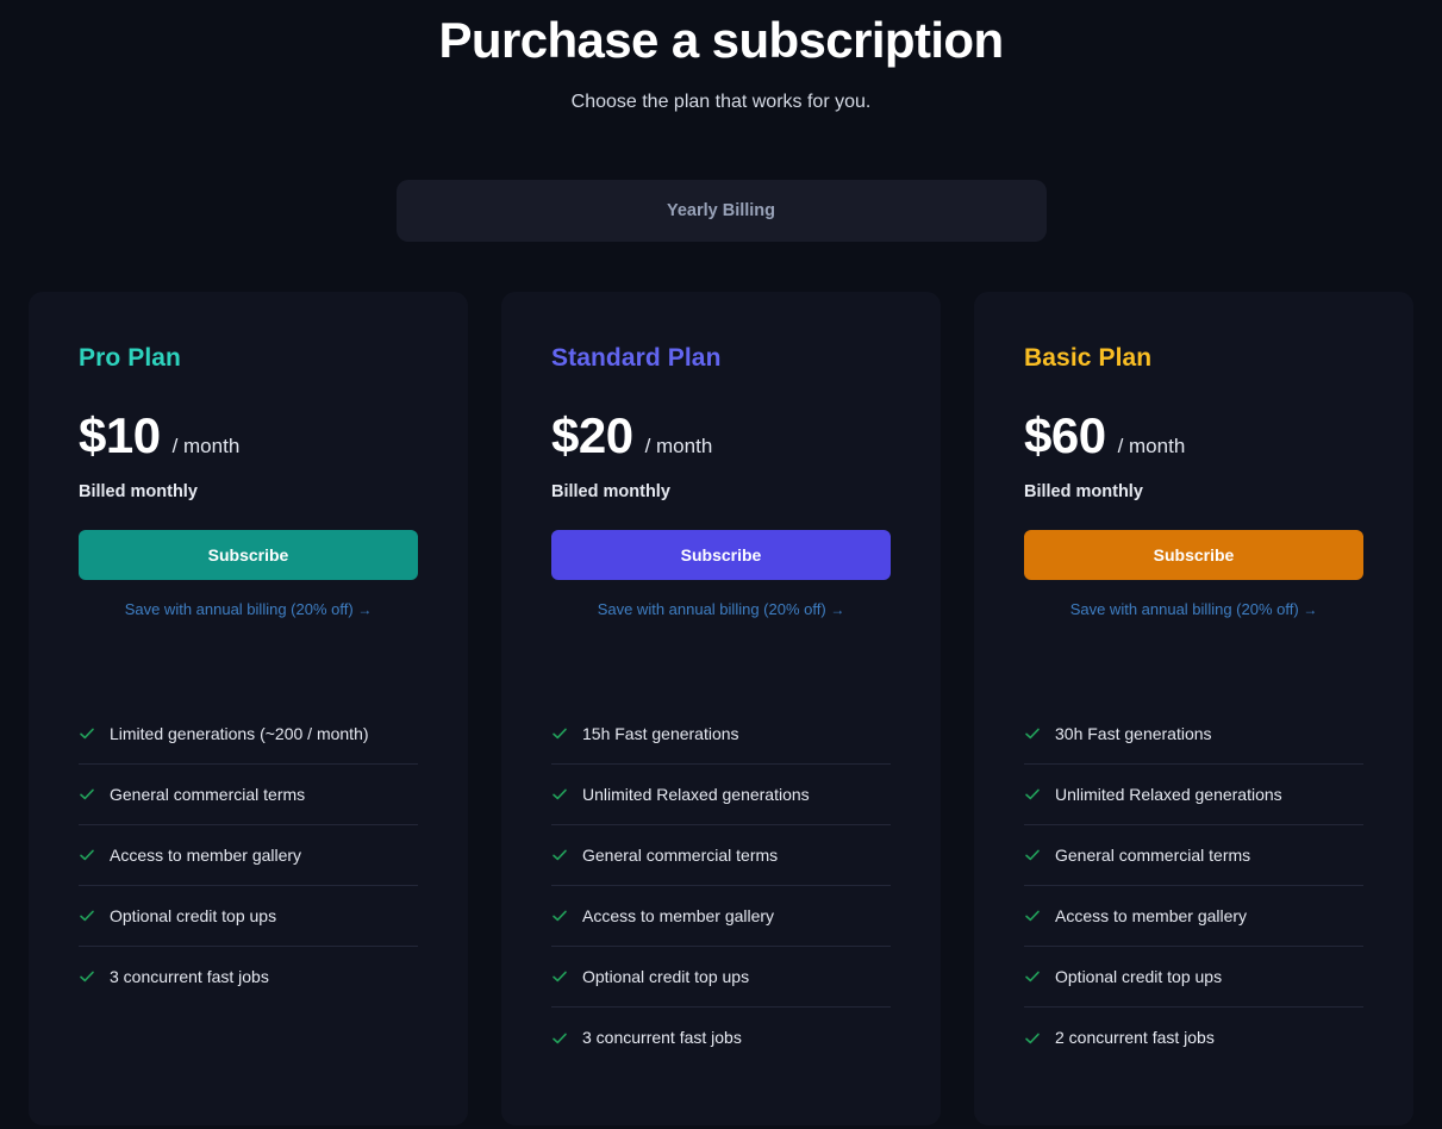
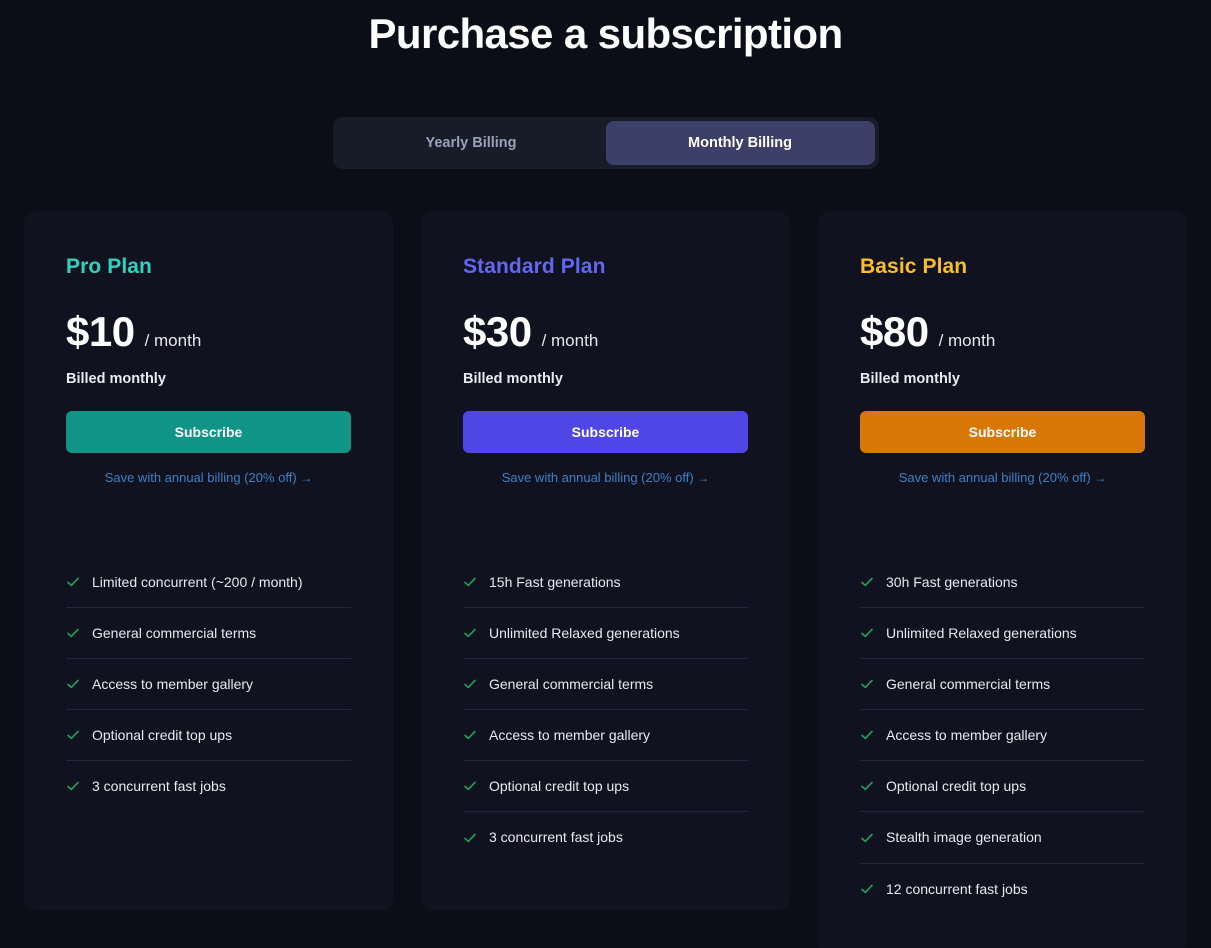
  Purchase a subscription
- Choose the plan that works for you.
  Yearly Billing
+ Monthly Billing
  Pro Plan
  $10
  / month
  Billed monthly
  Subscribe
  Save with annual billing (20% off) →
- Limited generations (~200 / month)
+ Limited concurrent (~200 / month)
  General commercial terms
  Access to member gallery
  Optional credit top ups
  3 concurrent fast jobs
  Standard Plan
- $20
+ $30
  / month
  Billed monthly
  Subscribe
  Save with annual billing (20% off) →
  15h Fast generations
  Unlimited Relaxed generations
  General commercial terms
  Access to member gallery
  Optional credit top ups
  3 concurrent fast jobs
  Basic Plan
- $60
+ $80
  / month
  Billed monthly
  Subscribe
  Save with annual billing (20% off) →
  30h Fast generations
  Unlimited Relaxed generations
  General commercial terms
  Access to member gallery
  Optional credit top ups
+ Stealth image generation
- 2 concurrent fast jobs
+ 12 concurrent fast jobs
